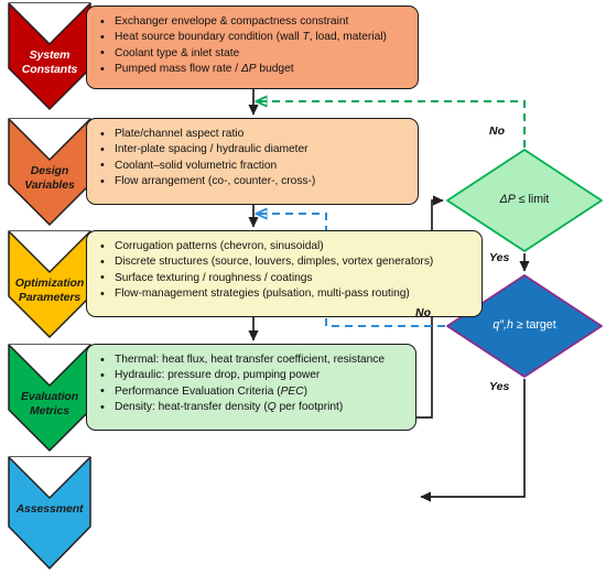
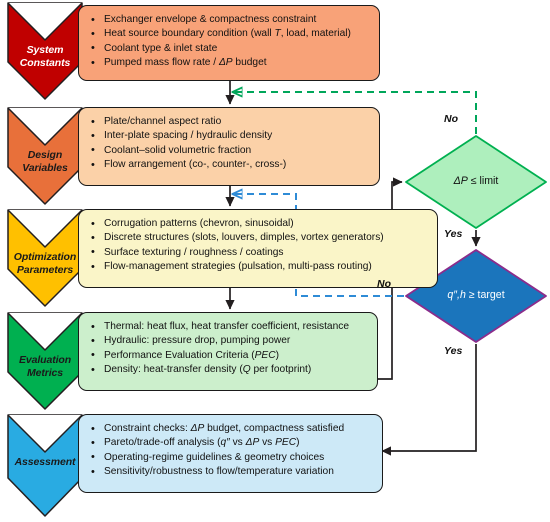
  System
  Constants
  Design
  Variables
  Optimization
  Parameters
  Evaluation
  Metrics
  Assessment
  Exchanger envelope & compactness constraint
  Heat source boundary condition (wall T, load, material)
  Coolant type & inlet state
  Pumped mass flow rate / ΔP budget
  Plate/channel aspect ratio
- Inter-plate spacing / hydraulic diameter
+ Inter-plate spacing / hydraulic density
  Coolant–solid volumetric fraction
  Flow arrangement (co-, counter-, cross-)
  Corrugation patterns (chevron, sinusoidal)
- Discrete structures (source, louvers, dimples, vortex generators)
+ Discrete structures (slots, louvers, dimples, vortex generators)
  Surface texturing / roughness / coatings
  Flow-management strategies (pulsation, multi-pass routing)
  Thermal: heat flux, heat transfer coefficient, resistance
  Hydraulic: pressure drop, pumping power
  Performance Evaluation Criteria (PEC)
  Density: heat-transfer density (Q per footprint)
+ Constraint checks: ΔP budget, compactness satisfied
+ Pareto/trade-off analysis (q″ vs ΔP vs PEC)
+ Operating-regime guidelines & geometry choices
+ Sensitivity/robustness to flow/temperature variation
  ΔP ≤ limit
  q″,h ≥ target
  No
  Yes
  No
  Yes
